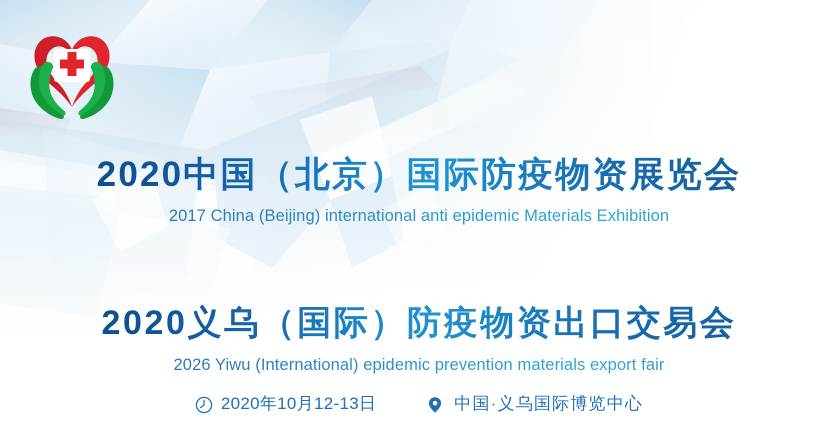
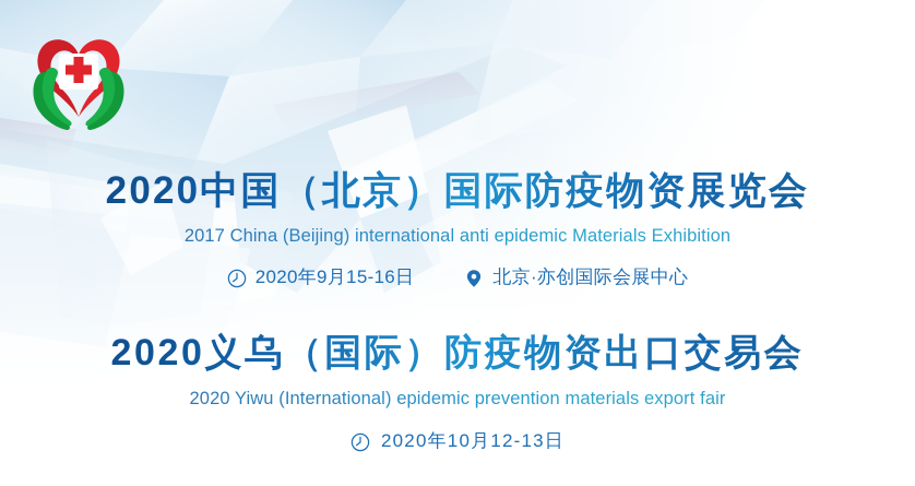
  2020中国（北京）国际防疫物资展览会
  2017 China (Beijing) international anti epidemic Materials Exhibition
+ 2020年9月15-16日
+ 北京·亦创国际会展中心
  2020义乌（国际）防疫物资出口交易会
- 2026 Yiwu (International) epidemic prevention materials export fair
+ 2020 Yiwu (International) epidemic prevention materials export fair
  2020年10月12-13日
- 中国·义乌国际博览中心
